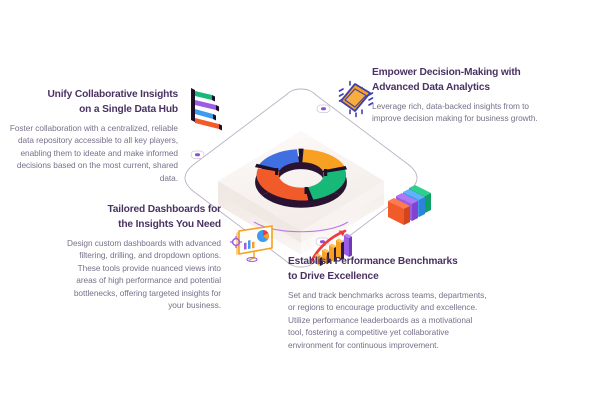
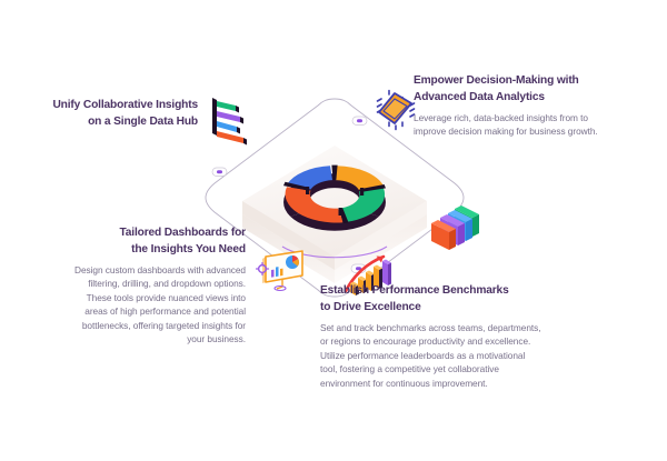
  Unify Collaborative Insights
  on a Single Data Hub
- Foster collaboration with a centralized, reliable data repository accessible to all key players, enabling them to ideate and make informed decisions based on the most current, shared data.
  Empower Decision-Making with
  Advanced Data Analytics
  Leverage rich, data-backed insights from to improve decision making for business growth.
  Tailored Dashboards for
  the Insights You Need
  Design custom dashboards with advanced filtering, drilling, and dropdown options. These tools provide nuanced views into areas of high performance and potential bottlenecks, offering targeted insights for your business.
  Establish Performance Benchmarks
  to Drive Excellence
  Set and track benchmarks across teams, departments, or regions to encourage productivity and excellence. Utilize performance leaderboards as a motivational tool, fostering a competitive yet collaborative environment for continuous improvement.
